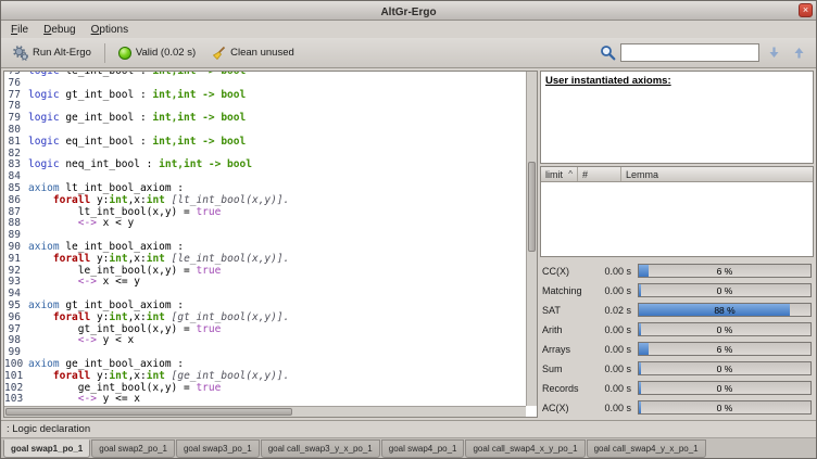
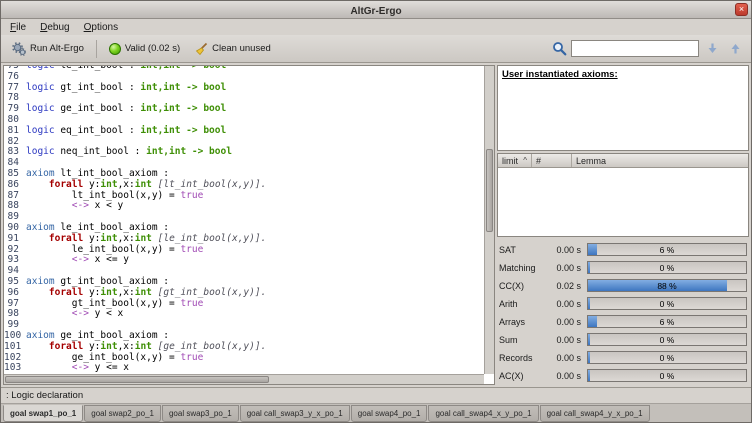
  AltGr-Ergo
  ×
  File
  Debug
  Options
  Run Alt-Ergo
  Valid (0.02 s)
  Clean unused
  75
  logic le_int_bool : int,int -> bool
  76
  77
  logic gt_int_bool : int,int -> bool
  78
  79
  logic ge_int_bool : int,int -> bool
  80
  81
  logic eq_int_bool : int,int -> bool
  82
  83
  logic neq_int_bool : int,int -> bool
  84
  85
  axiom lt_int_bool_axiom :
  86
  forall y:int,x:int [lt_int_bool(x,y)].
  87
  lt_int_bool(x,y) = true
  88
  <-> x < y
  89
  90
  axiom le_int_bool_axiom :
  91
  forall y:int,x:int [le_int_bool(x,y)].
  92
  le_int_bool(x,y) = true
  93
  <-> x <= y
  94
  95
  axiom gt_int_bool_axiom :
  96
  forall y:int,x:int [gt_int_bool(x,y)].
  97
  gt_int_bool(x,y) = true
  98
  <-> y < x
  99
  100
  axiom ge_int_bool_axiom :
  101
  forall y:int,x:int [ge_int_bool(x,y)].
  102
  ge_int_bool(x,y) = true
  103
  <-> y <= x
  User instantiated axioms:
  limit
  ^
  #
  Lemma
- CC(X)
+ SAT
  0.00 s
  6 %
  Matching
  0.00 s
  0 %
- SAT
+ CC(X)
  0.02 s
  88 %
  Arith
  0.00 s
  0 %
  Arrays
  0.00 s
  6 %
  Sum
  0.00 s
  0 %
  Records
  0.00 s
  0 %
  AC(X)
  0.00 s
  0 %
  : Logic declaration
  goal swap1_po_1
  goal swap2_po_1
  goal swap3_po_1
  goal call_swap3_y_x_po_1
  goal swap4_po_1
  goal call_swap4_x_y_po_1
  goal call_swap4_y_x_po_1
